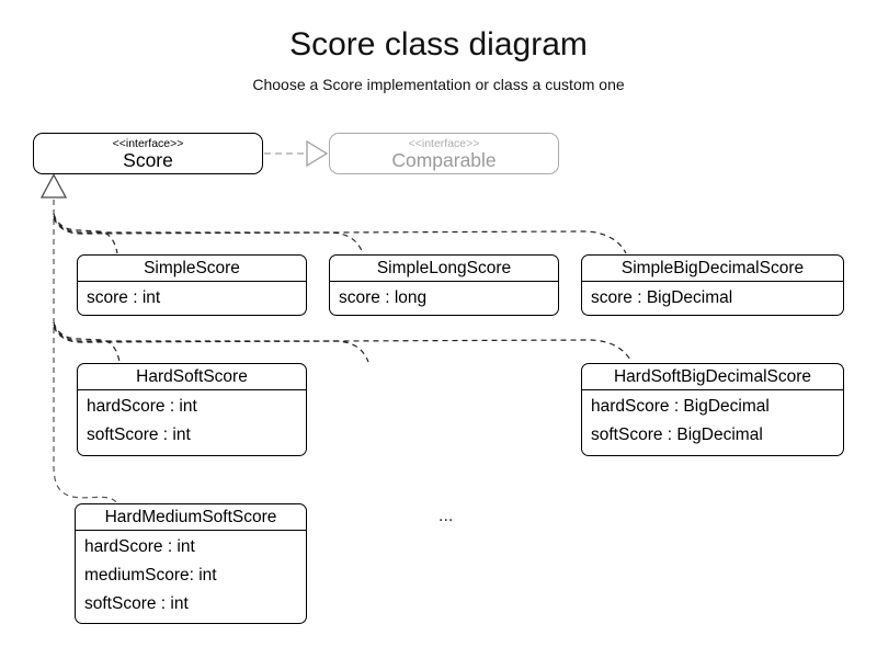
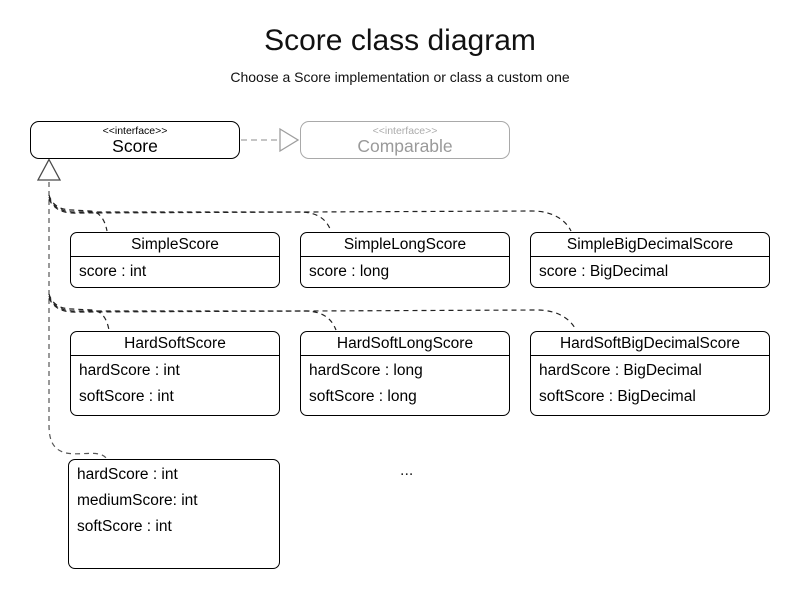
  Score class diagram
  Choose a Score implementation or class a custom one
  <<interface>>
  Score
  <<interface>>
  Comparable
  SimpleScore
  score : int
  SimpleLongScore
  score : long
  SimpleBigDecimalScore
  score : BigDecimal
  HardSoftScore
  hardScore : int
  softScore : int
+ HardSoftLongScore
+ hardScore : long
+ softScore : long
  HardSoftBigDecimalScore
  hardScore : BigDecimal
  softScore : BigDecimal
- HardMediumSoftScore
  hardScore : int
  mediumScore: int
  softScore : int
  ...
